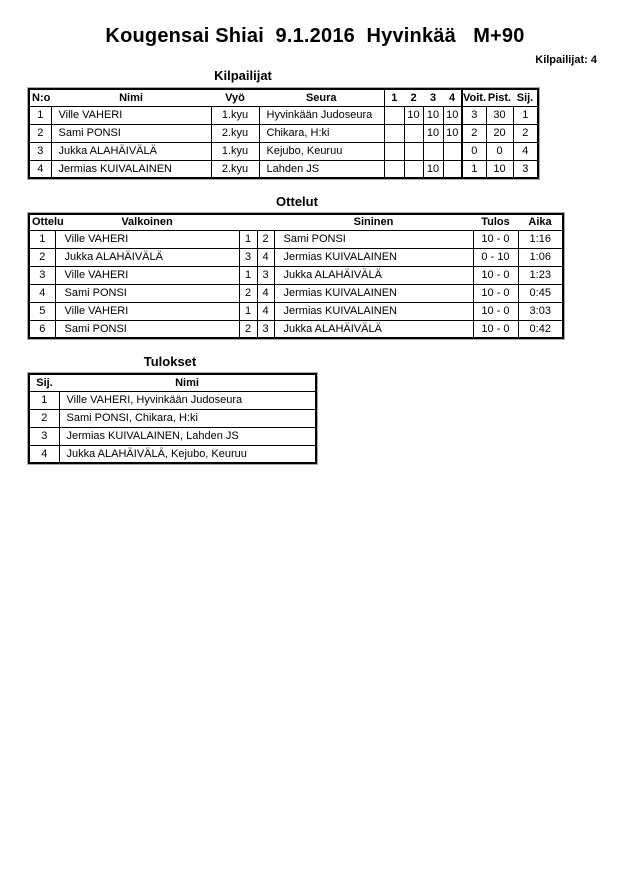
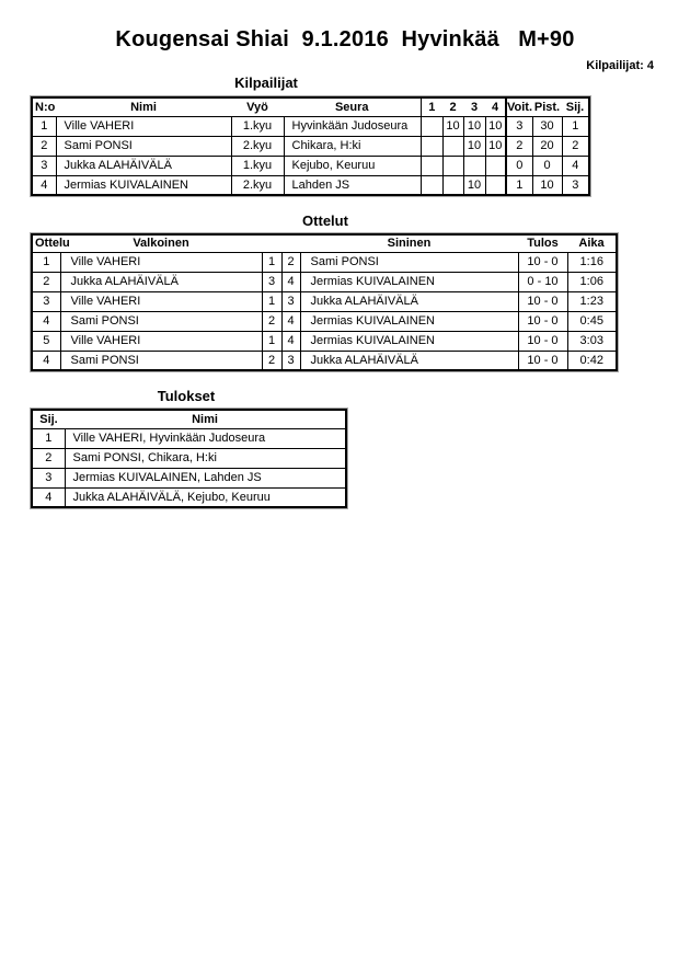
  Kougensai Shiai 9.1.2016 Hyvinkää M+90
  Kilpailijat: 4
  Kilpailijat
  N:o	Nimi	Vyö	Seura	1	2	3	4	Voit.	Pist.	Sij.
  1	Ville VAHERI	1.kyu	Hyvinkään Judoseura		10	10	10	3	30	1
  2	Sami PONSI	2.kyu	Chikara, H:ki			10	10	2	20	2
  3	Jukka ALAHÄIVÄLÄ	1.kyu	Kejubo, Keuruu					0	0	4
  4	Jermias KUIVALAINEN	2.kyu	Lahden JS			10		1	10	3
  Ottelut
  Ottelu	Valkoinen			Sininen	Tulos	Aika
  1	Ville VAHERI	1	2	Sami PONSI	10 - 0	1:16
  2	Jukka ALAHÄIVÄLÄ	3	4	Jermias KUIVALAINEN	0 - 10	1:06
  3	Ville VAHERI	1	3	Jukka ALAHÄIVÄLÄ	10 - 0	1:23
  4	Sami PONSI	2	4	Jermias KUIVALAINEN	10 - 0	0:45
  5	Ville VAHERI	1	4	Jermias KUIVALAINEN	10 - 0	3:03
- 6	Sami PONSI	2	3	Jukka ALAHÄIVÄLÄ	10 - 0	0:42
+ 4	Sami PONSI	2	3	Jukka ALAHÄIVÄLÄ	10 - 0	0:42
  Tulokset
  Sij.	Nimi
  1	Ville VAHERI, Hyvinkään Judoseura
  2	Sami PONSI, Chikara, H:ki
  3	Jermias KUIVALAINEN, Lahden JS
  4	Jukka ALAHÄIVÄLÄ, Kejubo, Keuruu
